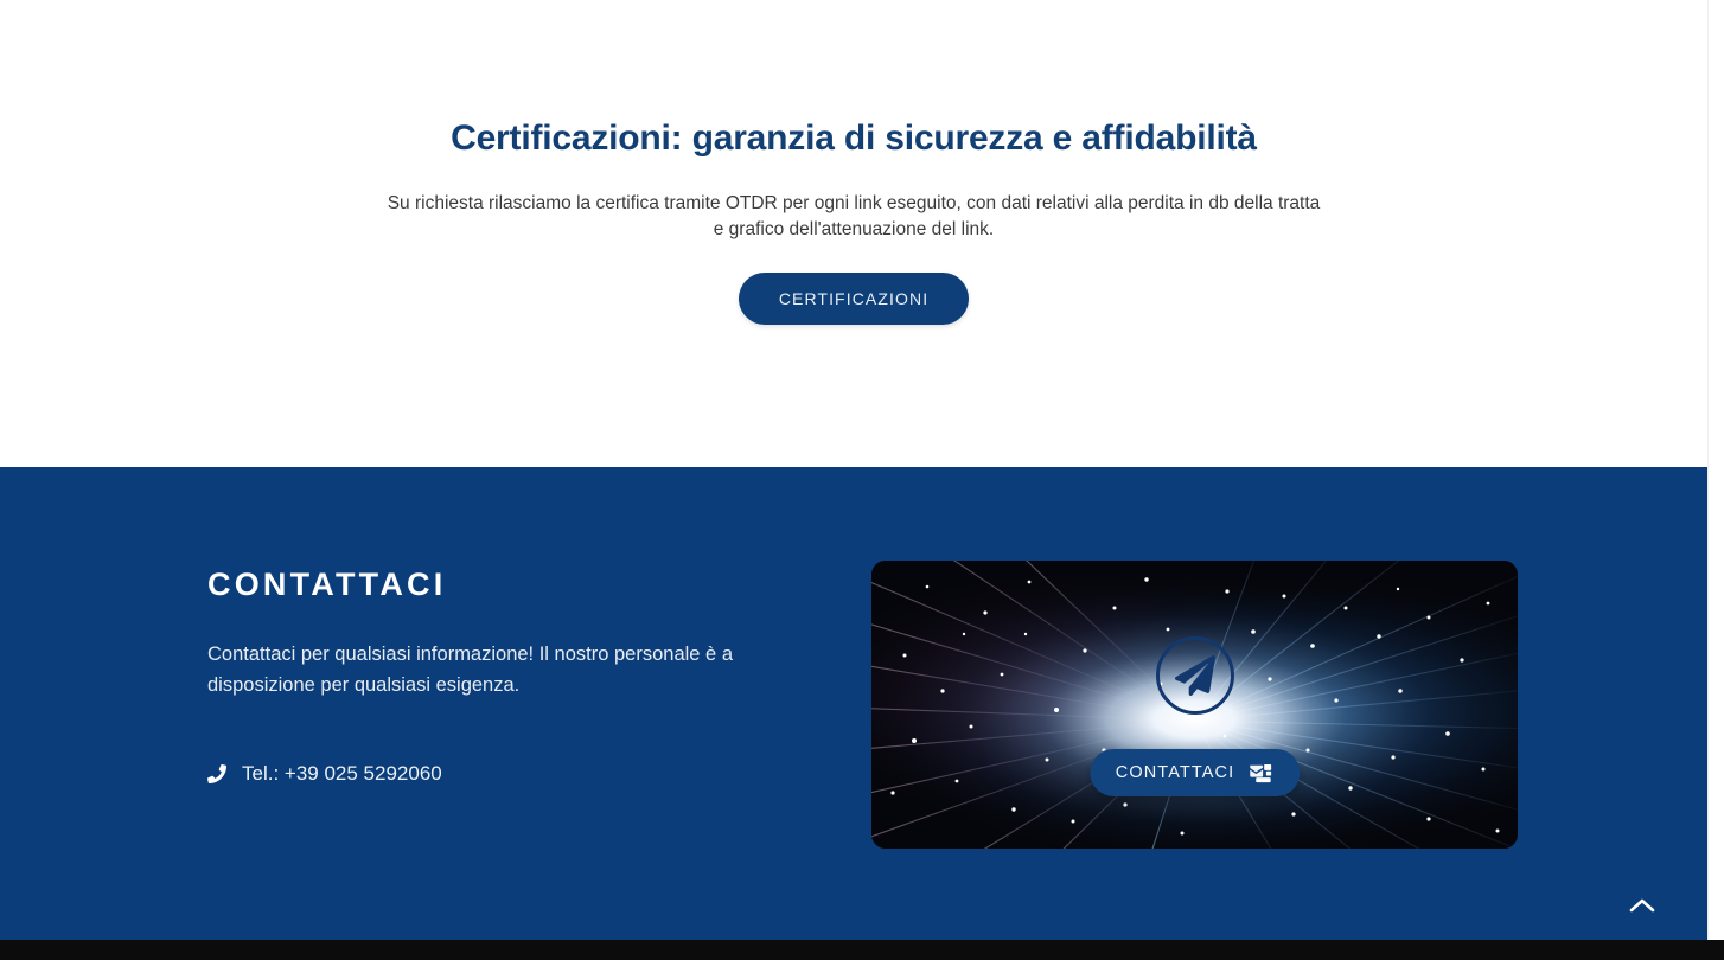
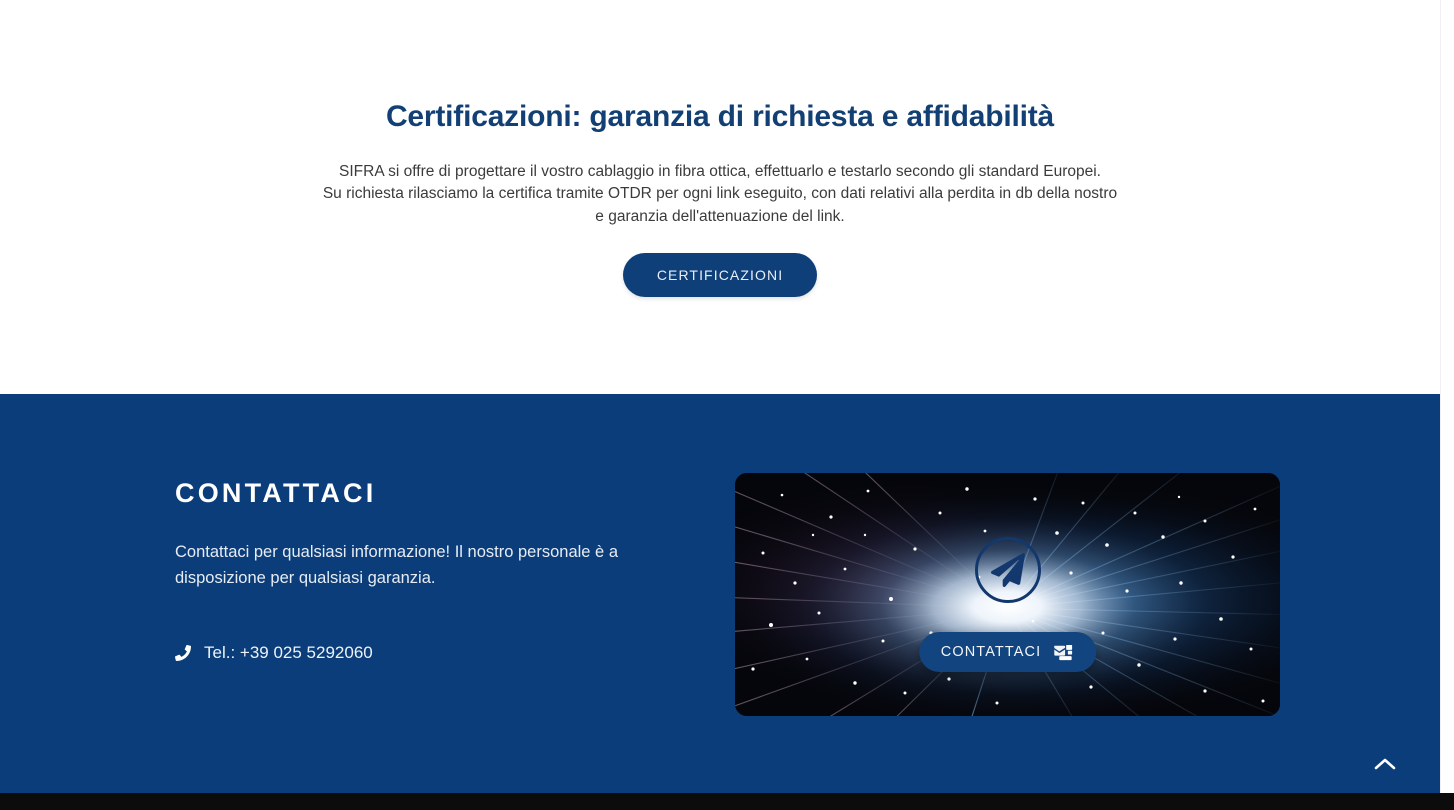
- Certificazioni: garanzia di sicurezza e affidabilità
+ Certificazioni: garanzia di richiesta e affidabilità
+ SIFRA si offre di progettare il vostro cablaggio in fibra ottica, effettuarlo e testarlo secondo gli standard Europei.
- Su richiesta rilasciamo la certifica tramite OTDR per ogni link eseguito, con dati relativi alla perdita in db della tratta
+ Su richiesta rilasciamo la certifica tramite OTDR per ogni link eseguito, con dati relativi alla perdita in db della nostro
- e grafico dell'attenuazione del link.
+ e garanzia dell'attenuazione del link.
  CERTIFICAZIONI
  CONTATTACI
- Contattaci per qualsiasi informazione! Il nostro personale è a disposizione per qualsiasi esigenza.
+ Contattaci per qualsiasi informazione! Il nostro personale è a disposizione per qualsiasi garanzia.
  Tel.: +39 025 5292060
  CONTATTACI
